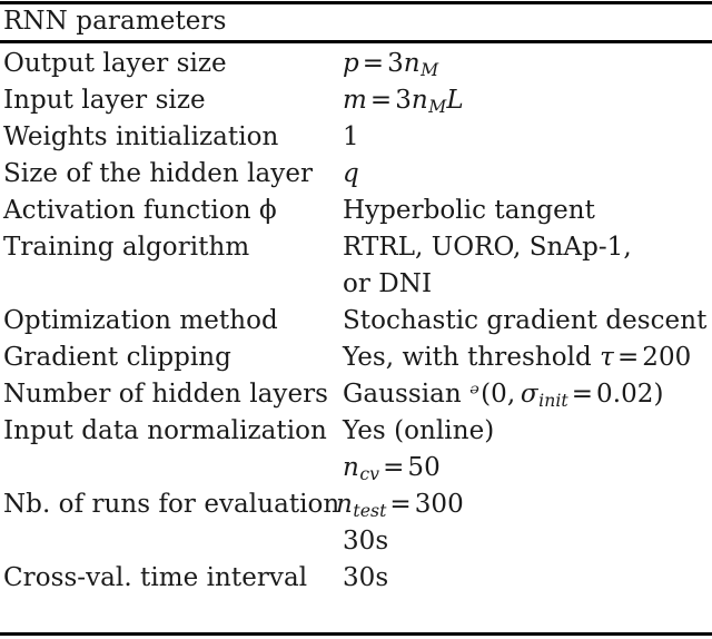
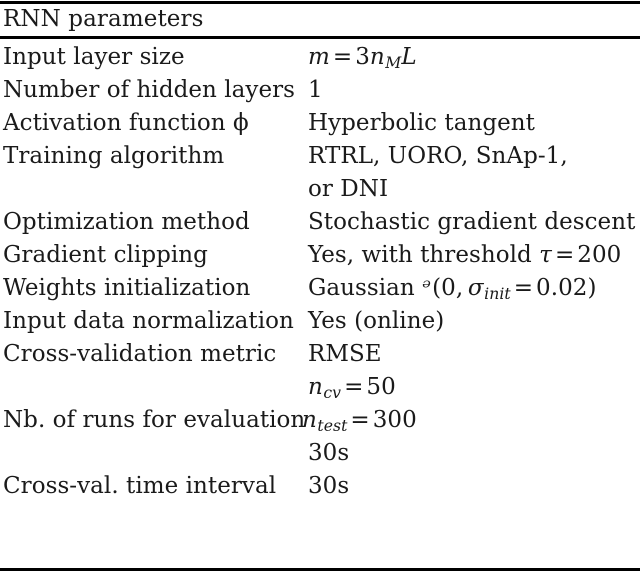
  RNN parameters
- Output layer size
- p=3nM
  Input layer size
  m=3nML
- Weights initialization
+ Number of hidden layers
  1
- Size of the hidden layer
- q
  Activation function ϕ
  Hyperbolic tangent
  Training algorithm
  RTRL, UORO, SnAp-1,
  or DNI
  Optimization method
  Stochastic gradient descent
  Gradient clipping
  Yes, with threshold τ=200
- Number of hidden layers
+ Weights initialization
  Gaussian ᵊ(0, σinit =0.02)
  Input data normalization
  Yes (online)
+ Cross-validation metric
+ RMSE
  ncv =50
  Nb. of runs for evaluation
  ntest =300
  30s
  Cross-val. time interval
  30s
